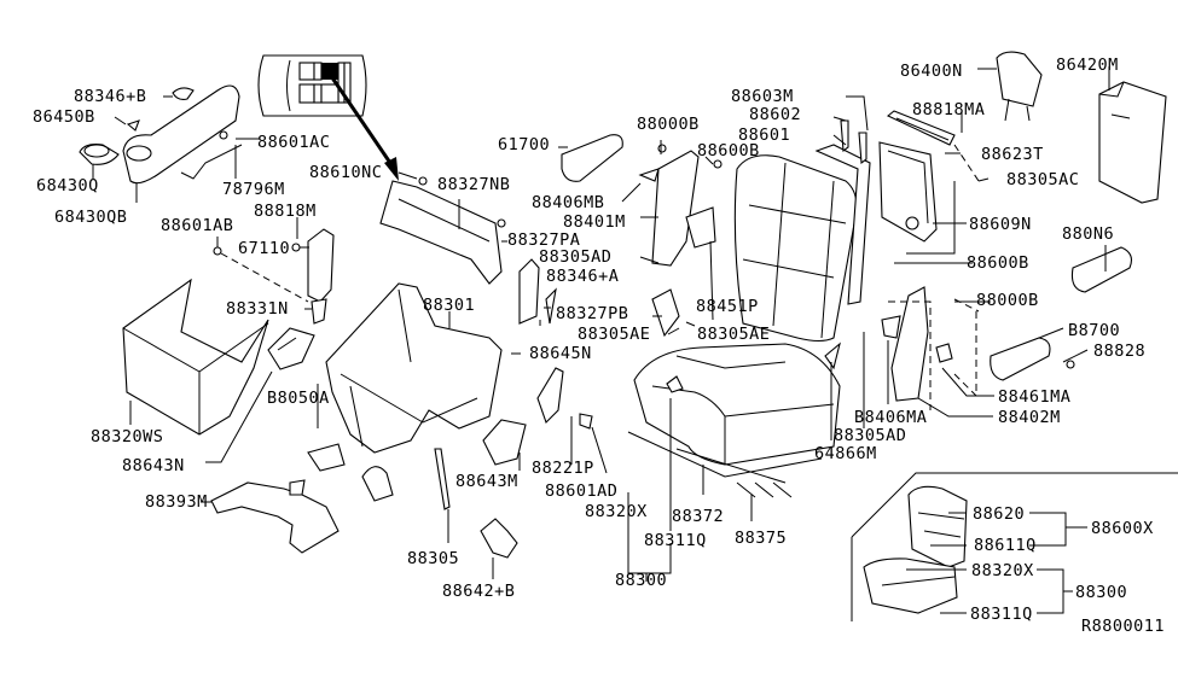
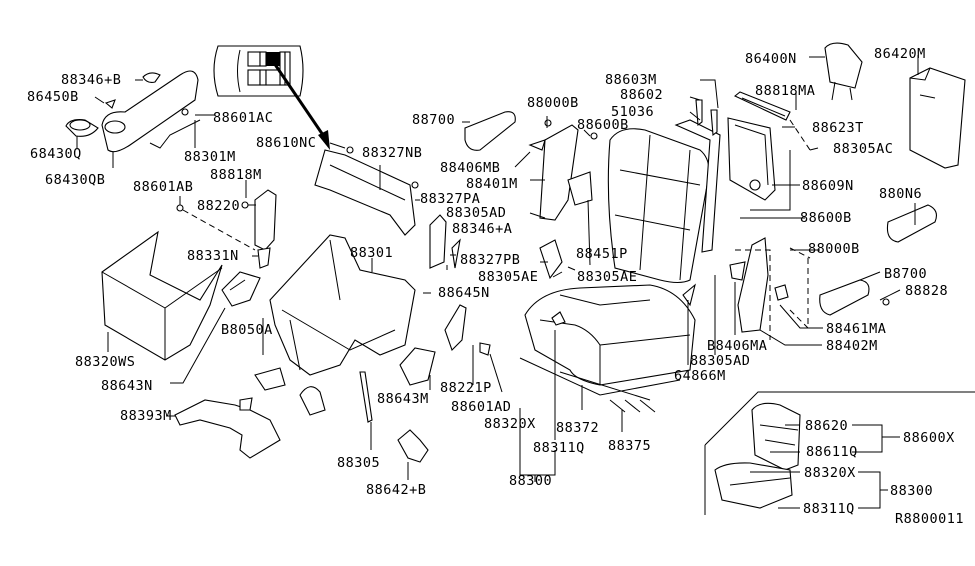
  88346+B
  86450B
  88601AC
  68430Q
- 78796M
+ 88301M
  68430QB
  88610NC
  88327NB
  88601AB
  88818M
- 67110
+ 88220
  88331N
  88301
  88327PA
  88305AD
  88346+A
  88327PB
  88305AE
  88645N
  88320WS
  B8050A
  88643N
  88393M
  88643M
  88221P
  88601AD
  88305
  88642+B
- 61700
+ 88700
  88000B
  88600B
  88406MB
  88401M
  88451P
  88305AE
  88320X
  88372
  88311Q
  88375
  88300
  64866M
  88603M
  88602
- 88601
+ 51036
  86400N
  86420M
  88818MA
  88623T
  88305AC
  88609N
  880N6
  88600B
  88000B
  B8700
  88828
  88461MA
  B8406MA
  88402M
  88305AD
  88620
  88611Q
  88600X
  88320X
  88300
  88311Q
  R8800011
